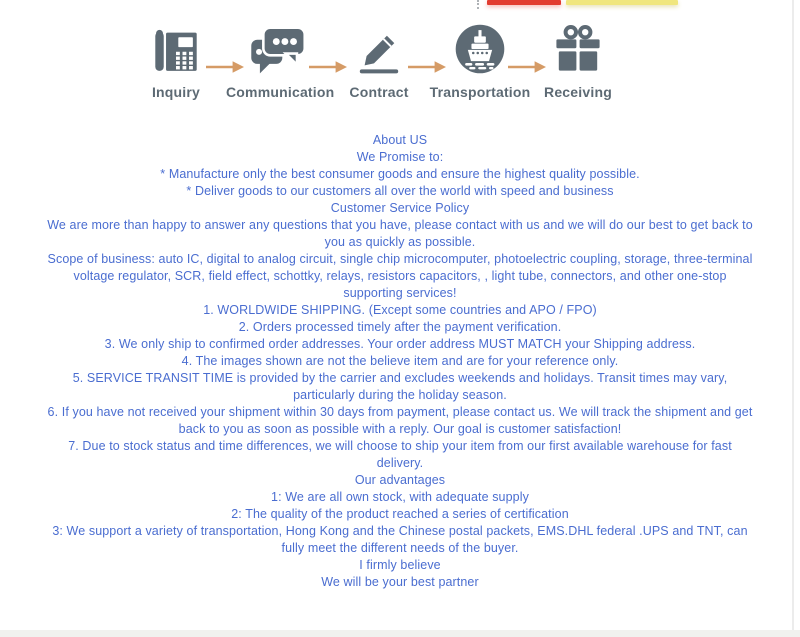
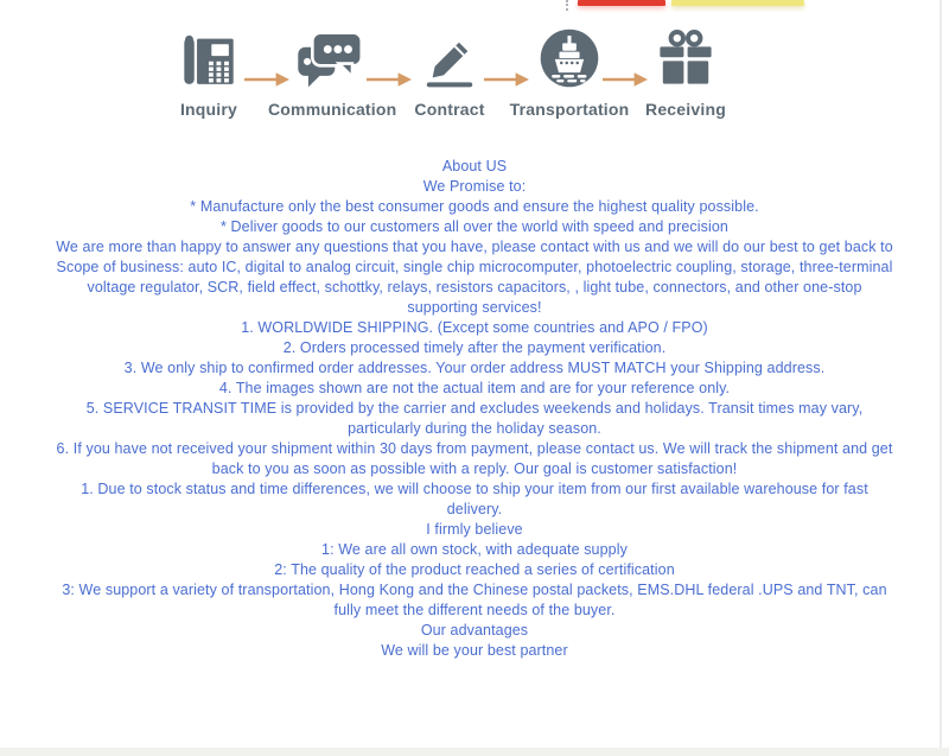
  Inquiry
  Communication
  Contract
  Transportation
  Receiving
  About US
  We Promise to:
  * Manufacture only the best consumer goods and ensure the highest quality possible.
- * Deliver goods to our customers all over the world with speed and business
+ * Deliver goods to our customers all over the world with speed and precision
- Customer Service Policy
  We are more than happy to answer any questions that you have, please contact with us and we will do our best to get back to
- you as quickly as possible.
  Scope of business: auto IC, digital to analog circuit, single chip microcomputer, photoelectric coupling, storage, three-terminal
  voltage regulator, SCR, field effect, schottky, relays, resistors capacitors, , light tube, connectors, and other one-stop
  supporting services!
  1. WORLDWIDE SHIPPING. (Except some countries and APO / FPO)
  2. Orders processed timely after the payment verification.
  3. We only ship to confirmed order addresses. Your order address MUST MATCH your Shipping address.
- 4. The images shown are not the believe item and are for your reference only.
+ 4. The images shown are not the actual item and are for your reference only.
  5. SERVICE TRANSIT TIME is provided by the carrier and excludes weekends and holidays. Transit times may vary,
  particularly during the holiday season.
  6. If you have not received your shipment within 30 days from payment, please contact us. We will track the shipment and get
  back to you as soon as possible with a reply. Our goal is customer satisfaction!
- 7. Due to stock status and time differences, we will choose to ship your item from our first available warehouse for fast
+ 1. Due to stock status and time differences, we will choose to ship your item from our first available warehouse for fast
  delivery.
- Our advantages
+ I firmly believe
  1: We are all own stock, with adequate supply
  2: The quality of the product reached a series of certification
  3: We support a variety of transportation, Hong Kong and the Chinese postal packets, EMS.DHL federal .UPS and TNT, can
  fully meet the different needs of the buyer.
- I firmly believe
+ Our advantages
  We will be your best partner
